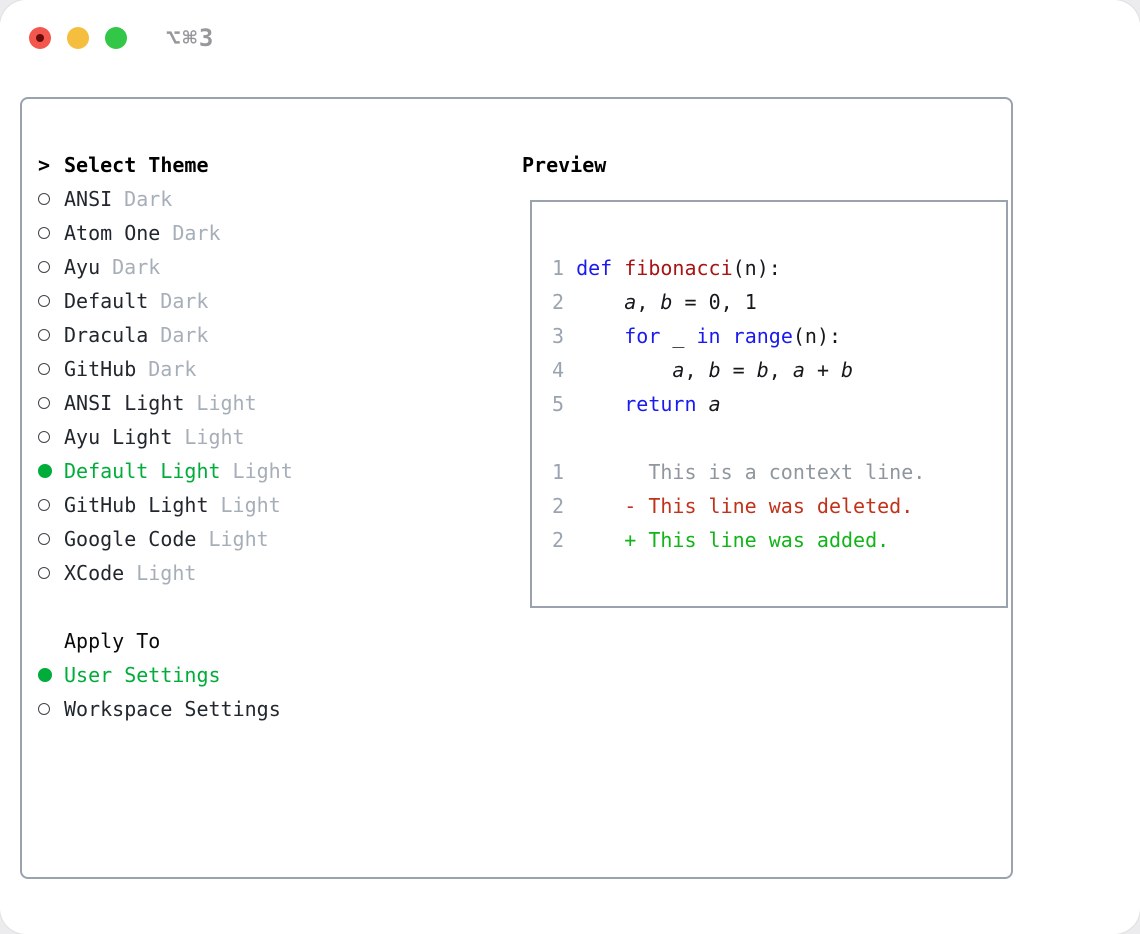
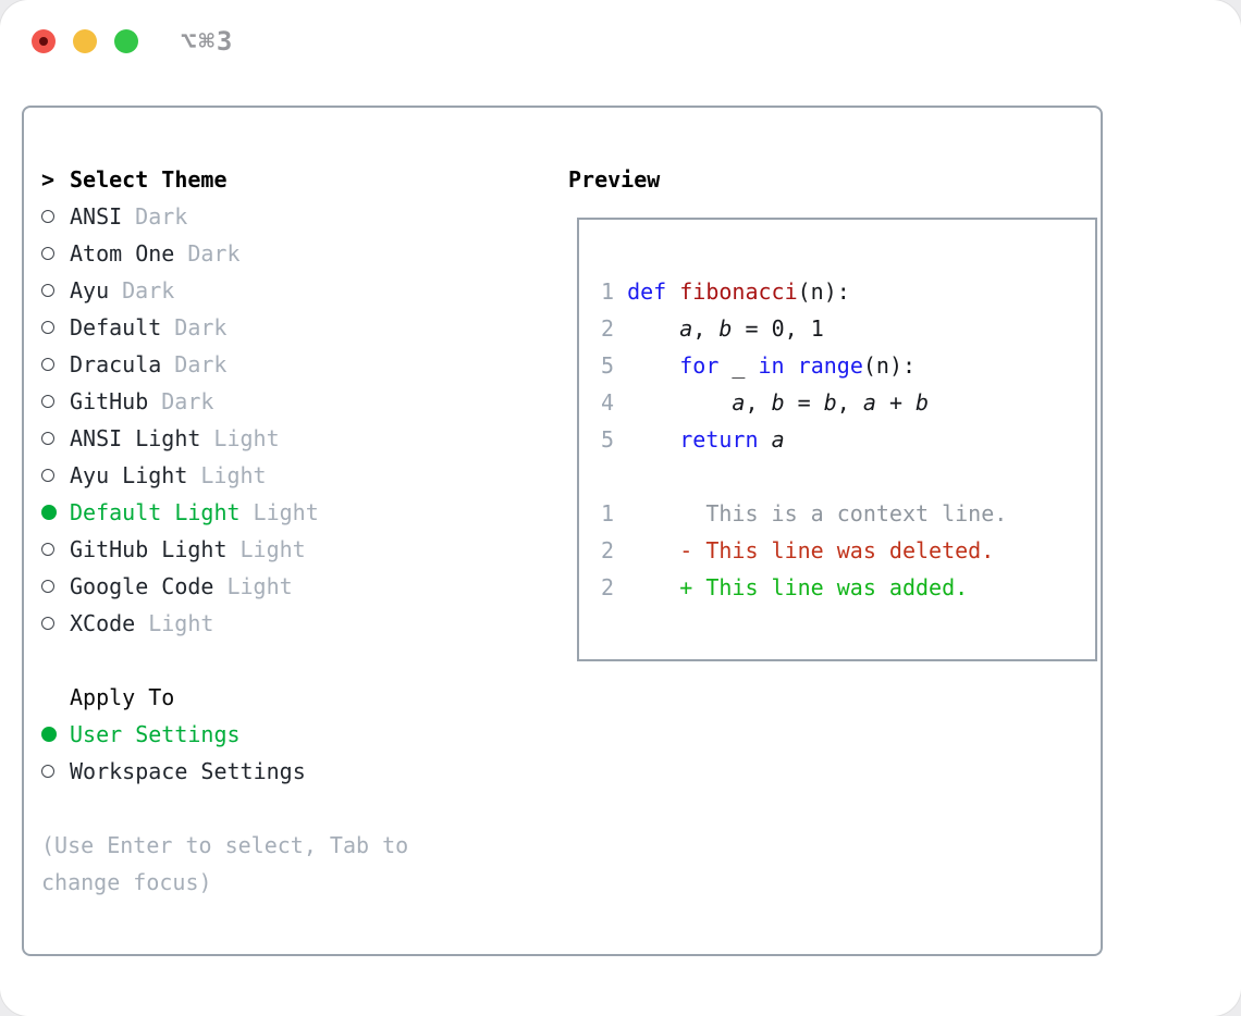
  ⌥⌘3
  >
  Select Theme
  ANSI
  Dark
  Atom One
  Dark
  Ayu
  Dark
  Default
  Dark
  Dracula
  Dark
  GitHub
  Dark
  ANSI Light
  Light
  Ayu Light
  Light
  Default Light
  Light
  GitHub Light
  Light
  Google Code
  Light
  XCode
  Light
  Apply To
  User Settings
  Workspace Settings
+ (Use Enter to select, Tab to change focus)
  Preview
  1 def fibonacci(n):
  2 a, b = 0, 1
- 3 for _ in range(n):
+ 5 for _ in range(n):
  4 a, b = b, a + b
  5 return a
  1 This is a context line.
  2 - This line was deleted.
  2 + This line was added.
